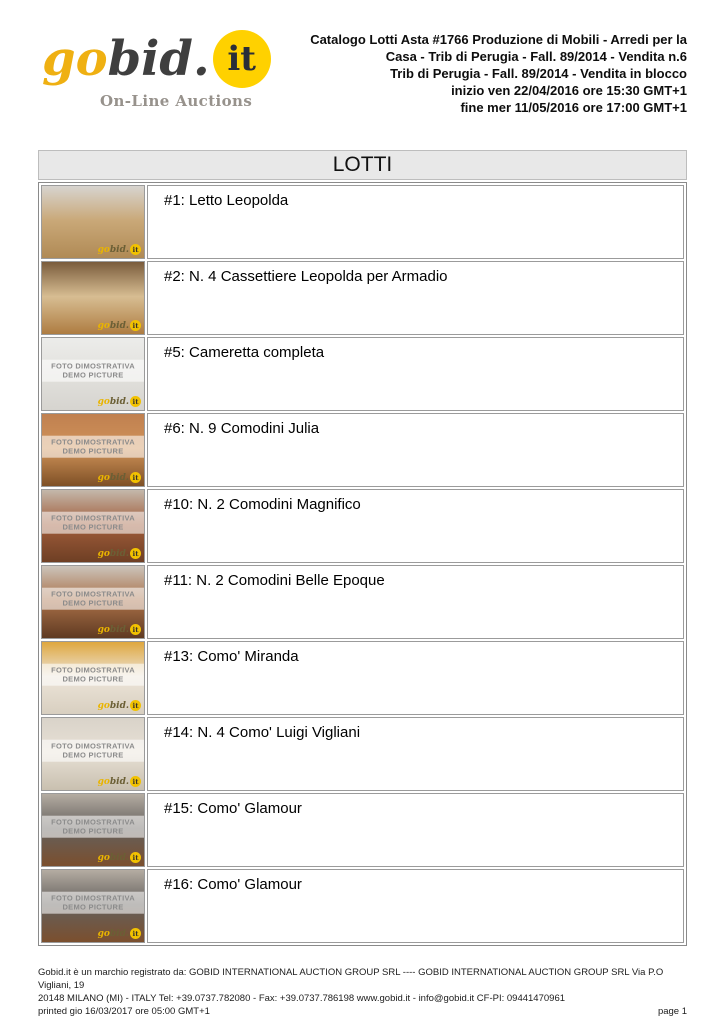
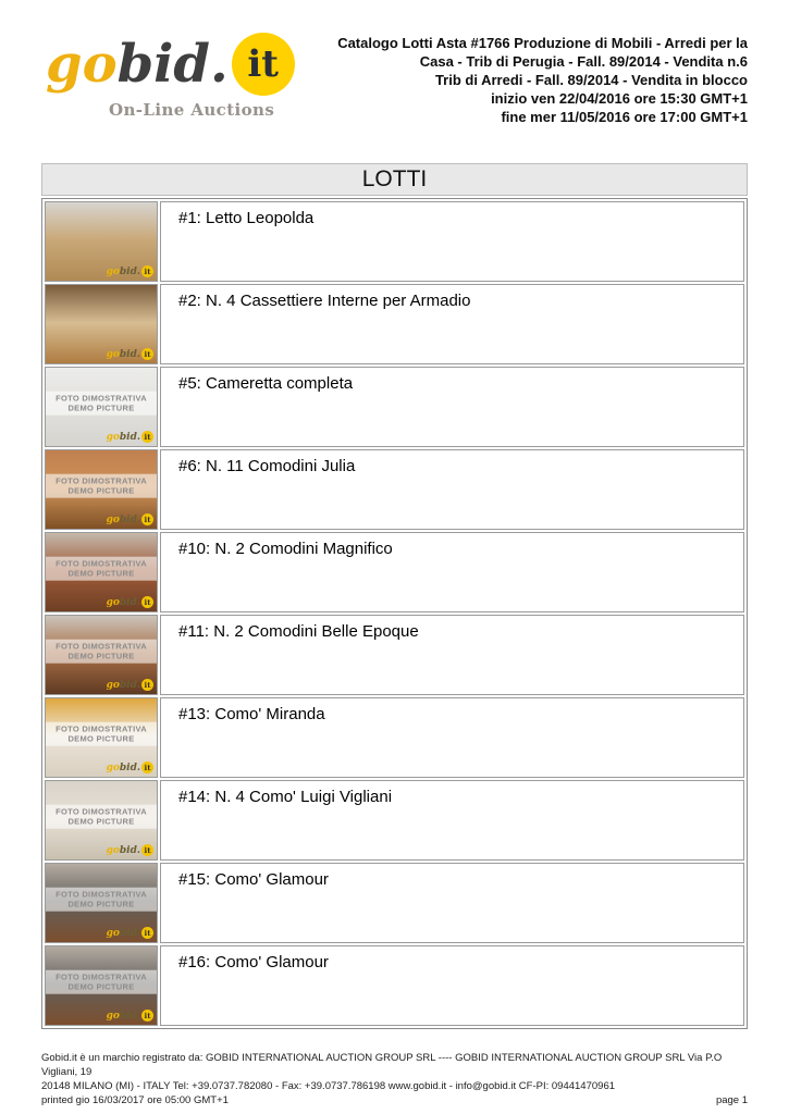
  go
  bid.
  it
  On-Line Auctions
  Catalogo Lotti Asta #1766 Produzione di Mobili - Arredi per la
  Casa - Trib di Perugia - Fall. 89/2014 - Vendita n.6
- Trib di Perugia - Fall. 89/2014 - Vendita in blocco
+ Trib di Arredi - Fall. 89/2014 - Vendita in blocco
  inizio ven 22/04/2016 ore 15:30 GMT+1
  fine mer 11/05/2016 ore 17:00 GMT+1
  LOTTI
  gobid. it	#1: Letto Leopolda
- gobid. it	#2: N. 4 Cassettiere Leopolda per Armadio
+ gobid. it	#2: N. 4 Cassettiere Interne per Armadio
  FOTO DIMOSTRATIVADEMO PICTUREgobid. it	#5: Cameretta completa
- FOTO DIMOSTRATIVADEMO PICTUREgobid. it	#6: N. 9 Comodini Julia
+ FOTO DIMOSTRATIVADEMO PICTUREgobid. it	#6: N. 11 Comodini Julia
  FOTO DIMOSTRATIVADEMO PICTUREgobid. it	#10: N. 2 Comodini Magnifico
  FOTO DIMOSTRATIVADEMO PICTUREgobid. it	#11: N. 2 Comodini Belle Epoque
  FOTO DIMOSTRATIVADEMO PICTUREgobid. it	#13: Como' Miranda
  FOTO DIMOSTRATIVADEMO PICTUREgobid. it	#14: N. 4 Como' Luigi Vigliani
  FOTO DIMOSTRATIVADEMO PICTUREgobid. it	#15: Como' Glamour
  FOTO DIMOSTRATIVADEMO PICTUREgobid. it	#16: Como' Glamour
  Gobid.it è un marchio registrato da: GOBID INTERNATIONAL AUCTION GROUP SRL ---- GOBID INTERNATIONAL AUCTION GROUP SRL Via P.O Vigliani, 19
  20148 MILANO (MI) - ITALY Tel: +39.0737.782080 - Fax: +39.0737.786198 www.gobid.it - info@gobid.it CF-PI: 09441470961
  printed gio 16/03/2017 ore 05:00 GMT+1
  page 1
